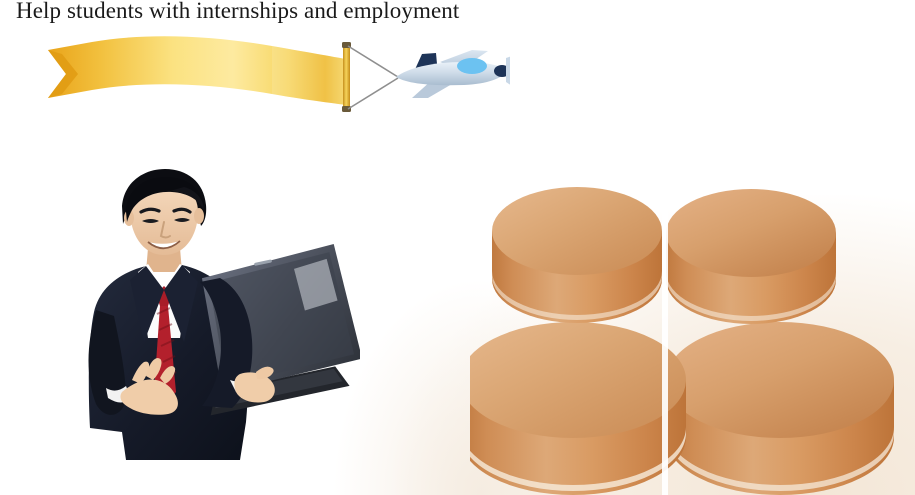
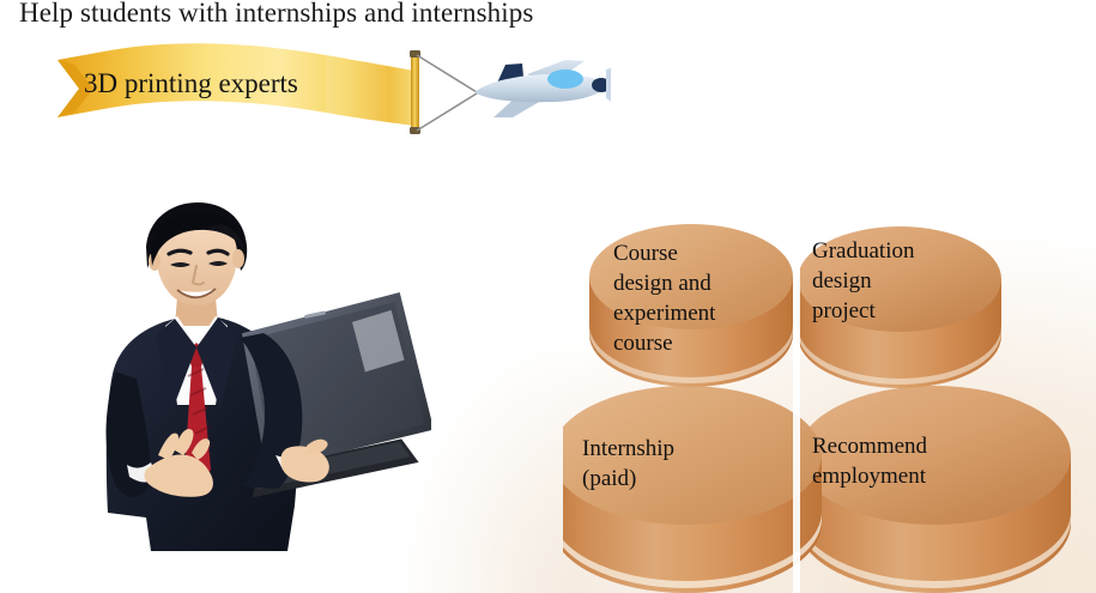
- Help students with internships and employment
+ Help students with internships and internships
+ 3D printing experts
+ Course
+ design and
+ experiment
+ course
+ Graduation
+ design
+ project
+ Internship
+ (paid)
+ Recommend
+ employment
